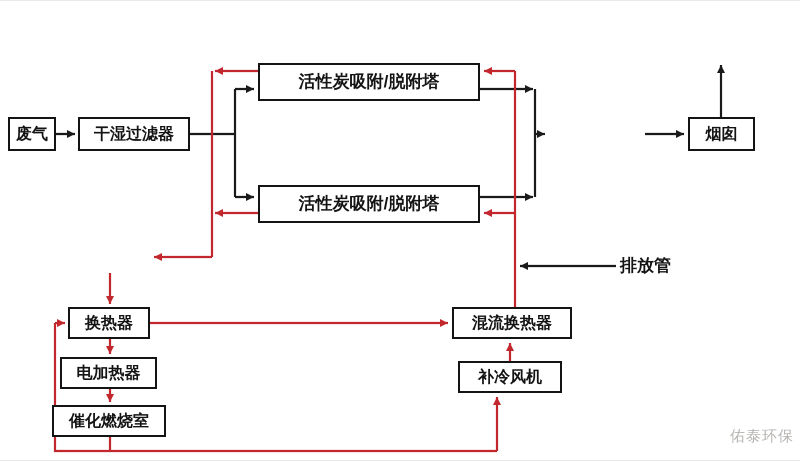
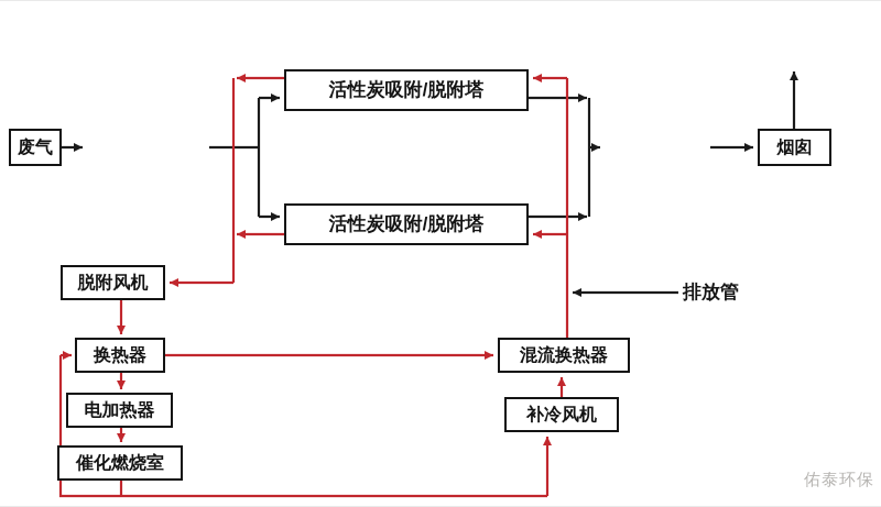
  废气
- 干湿过滤器
  活性炭吸附/脱附塔
  活性炭吸附/脱附塔
  烟囱
+ 脱附风机
  换热器
  电加热器
  催化燃烧室
  混流换热器
  补冷风机
  排放管
  佑泰环保
